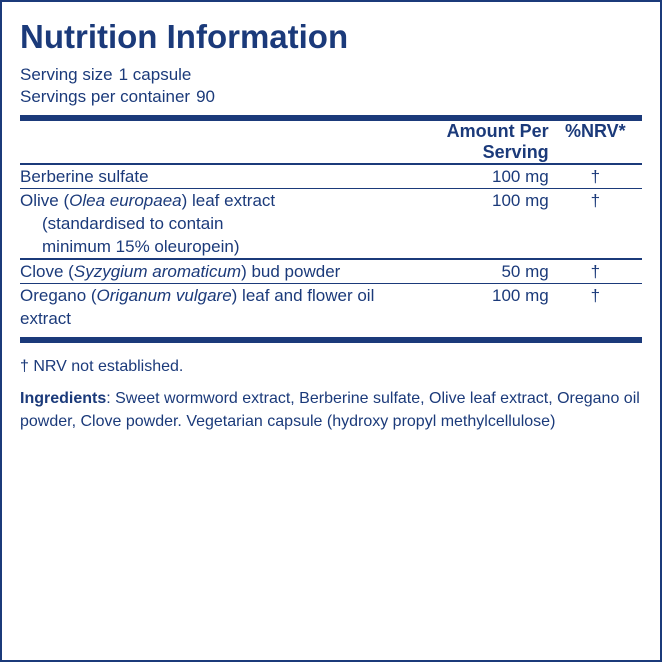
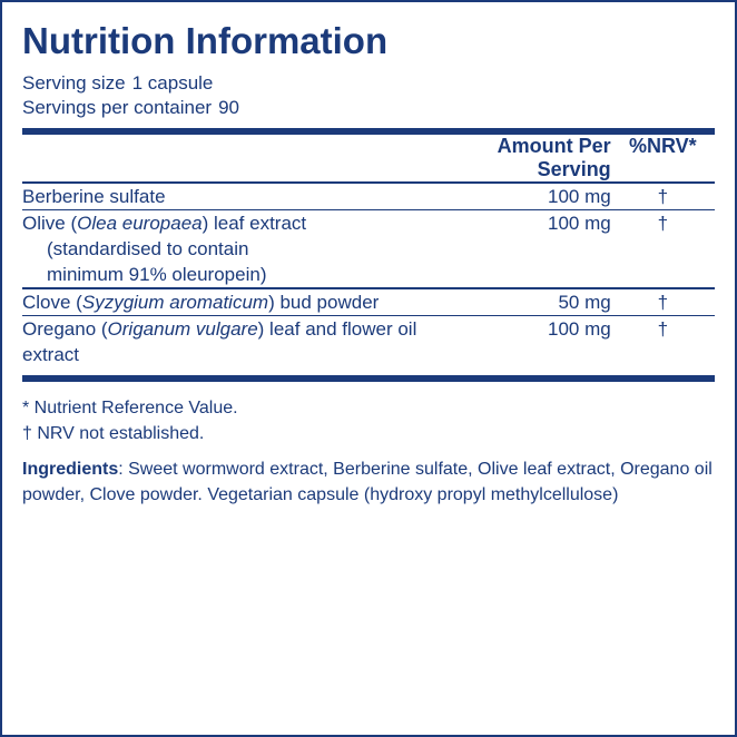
  Nutrition Information
  Serving size 1 capsule
  Servings per container 90
  	Amount Per Serving	%NRV*
  Berberine sulfate	100 mg	†
- Olive (Olea europaea) leaf extract (standardised to contain minimum 15% oleuropein)	100 mg	†
+ Olive (Olea europaea) leaf extract (standardised to contain minimum 91% oleuropein)	100 mg	†
  Clove (Syzygium aromaticum) bud powder	50 mg	†
  Oregano (Origanum vulgare) leaf and flower oil extract	100 mg	†
+ * Nutrient Reference Value.
  † NRV not established.
  Ingredients: Sweet wormword extract, Berberine sulfate, Olive leaf extract, Oregano oil powder, Clove powder. Vegetarian capsule (hydroxy propyl methylcellulose)
